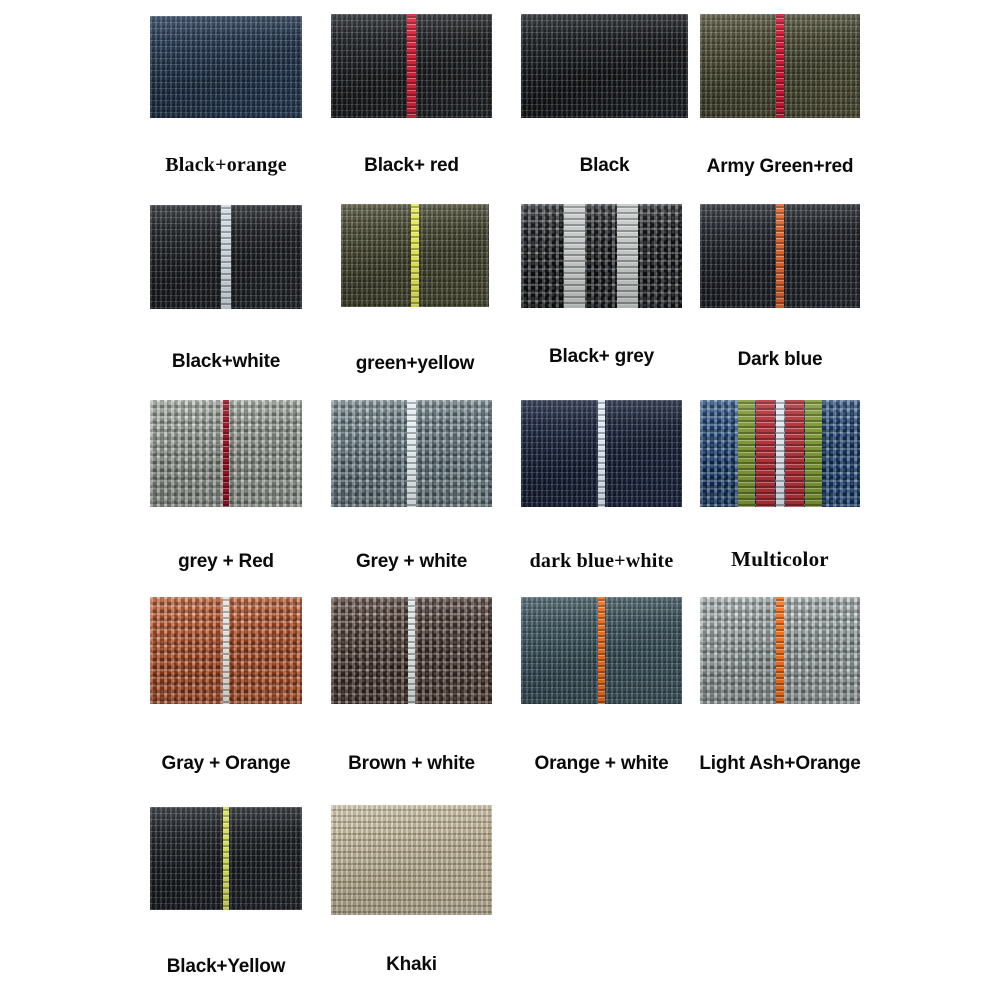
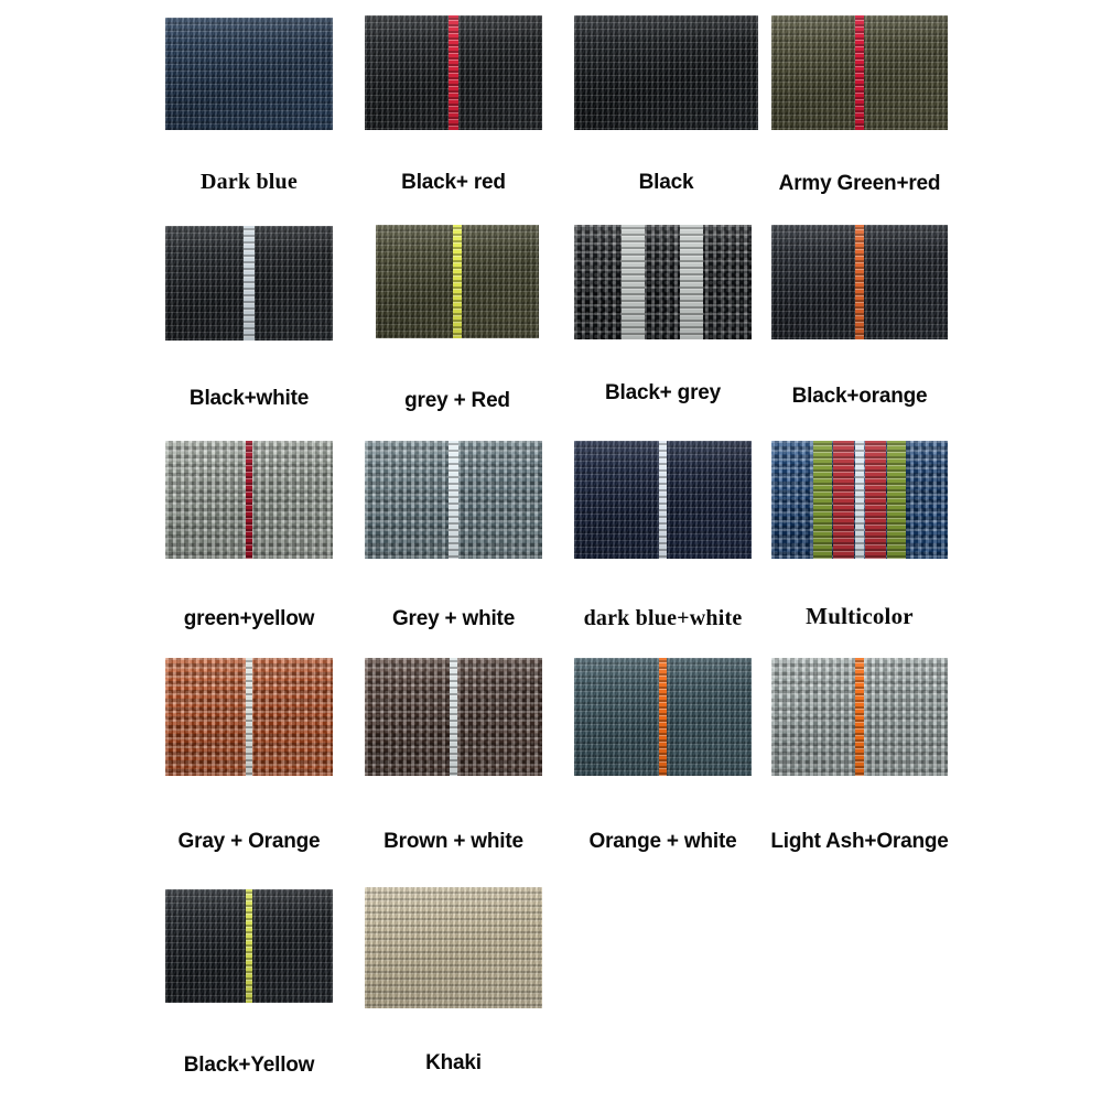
- Black+orange
+ Dark blue
  Black+ red
  Black
  Army Green+red
  Black+white
- green+yellow
+ grey + Red
  Black+ grey
- Dark blue
+ Black+orange
- grey + Red
+ green+yellow
  Grey + white
  dark blue+white
  Multicolor
  Gray + Orange
  Brown + white
  Orange + white
  Light Ash+Orange
  Black+Yellow
  Khaki
